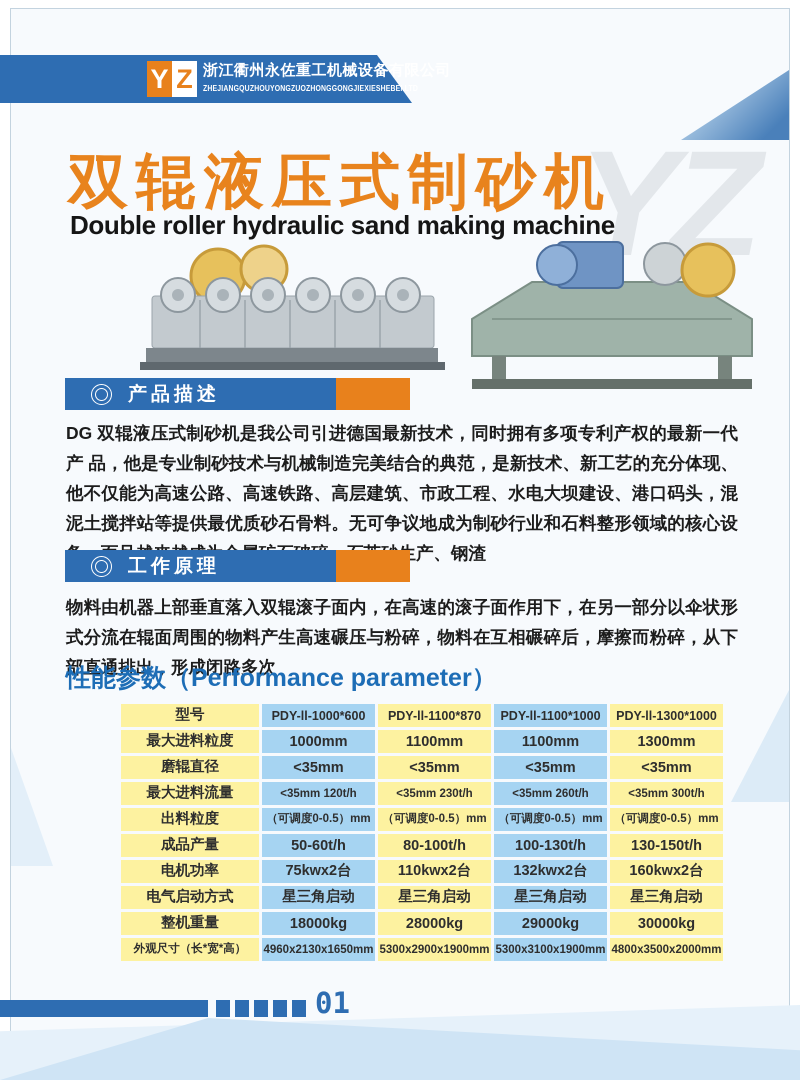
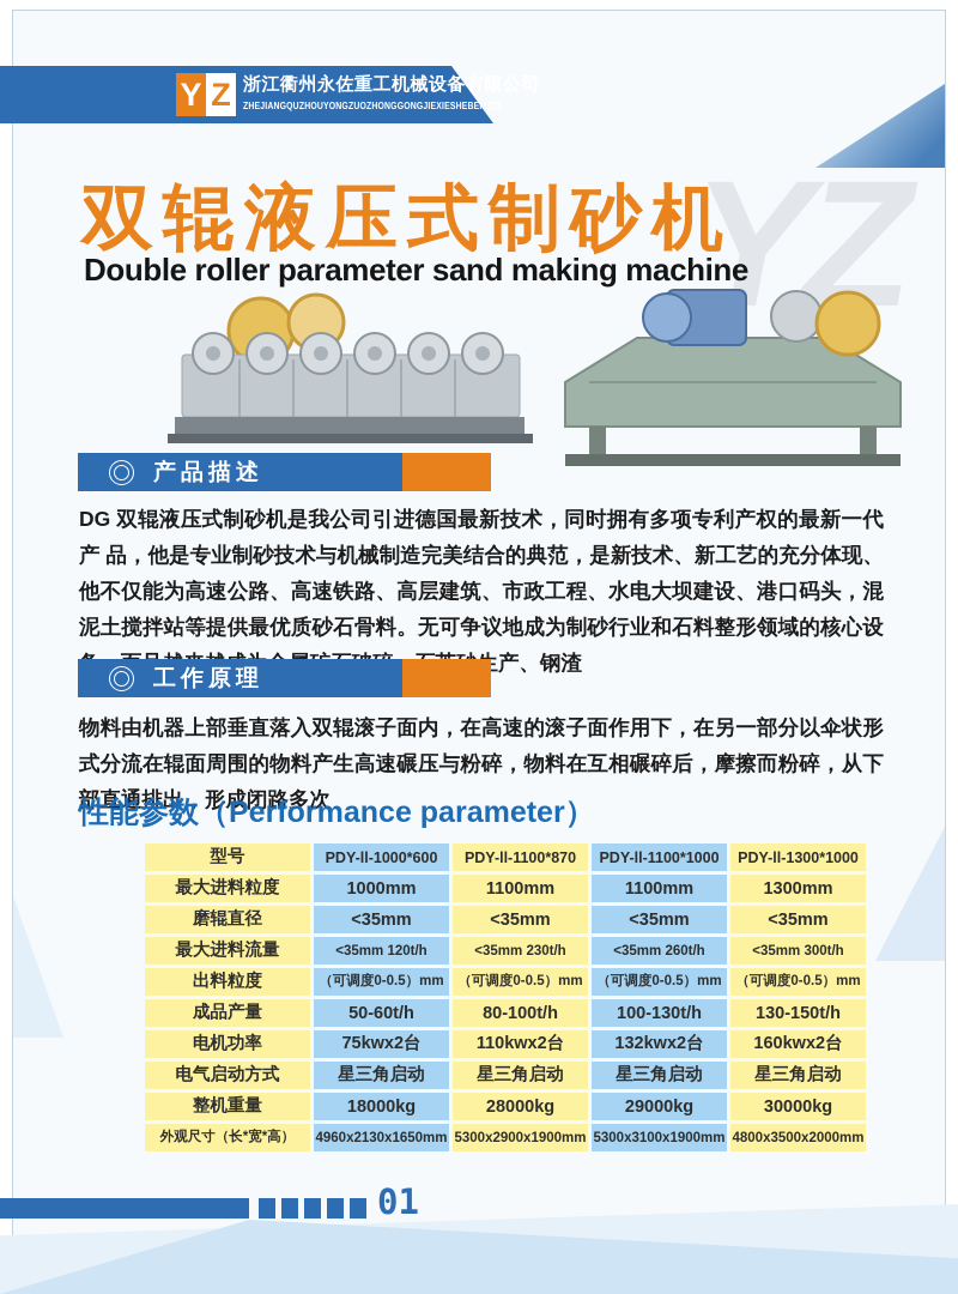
  Y
  Z
  浙江衢州永佐重工机械设备有限公司
  ZHEJIANGQUZHOUYONGZUOZHONGGONGJIEXIESHEBEI.LTD
  YZ
  双辊液压式制砂机
- Double roller hydraulic sand making machine
+ Double roller parameter sand making machine
  产品描述
  DG 双辊液压式制砂机是我公司引进德国最新技术，同时拥有多项专利产权的最新一代产 品，他是专业制砂技术与机械制造完美结合的典范，是新技术、新工艺的充分体现、他不仅能为高速公路、高速铁路、高层建筑、市政工程、水电大坝建设、港口码头，混泥土搅拌站等提供最优质砂石骨料。无可争议地成为制砂行业和石料整形领域的核心设产、钢渣
  工作原理
  物料由机器上部垂直落入双辊滚子面内，在高速的滚子面作用下，在另一部分以伞状形式分流在辊面周围的物料产生高速碾压与粉碎，物料在互相碾碎后，摩擦而粉碎，从下部直通排出，形成闭路多次
  性能参数（Performance parameter）
  型号	PDY-ll-1000*600	PDY-ll-1100*870	PDY-ll-1100*1000	PDY-ll-1300*1000
  最大进料粒度	1000mm	1100mm	1100mm	1300mm
  磨辊直径	<35mm	<35mm	<35mm	<35mm
  最大进料流量	<35mm 120t/h	<35mm 230t/h	<35mm 260t/h	<35mm 300t/h
  出料粒度	（可调度0-0.5）mm	（可调度0-0.5）mm	（可调度0-0.5）mm	（可调度0-0.5）mm
  成品产量	50-60t/h	80-100t/h	100-130t/h	130-150t/h
  电机功率	75kwx2台	110kwx2台	132kwx2台	160kwx2台
  电气启动方式	星三角启动	星三角启动	星三角启动	星三角启动
  整机重量	18000kg	28000kg	29000kg	30000kg
  外观尺寸（长*宽*高）	4960x2130x1650mm	5300x2900x1900mm	5300x3100x1900mm	4800x3500x2000mm
  01
